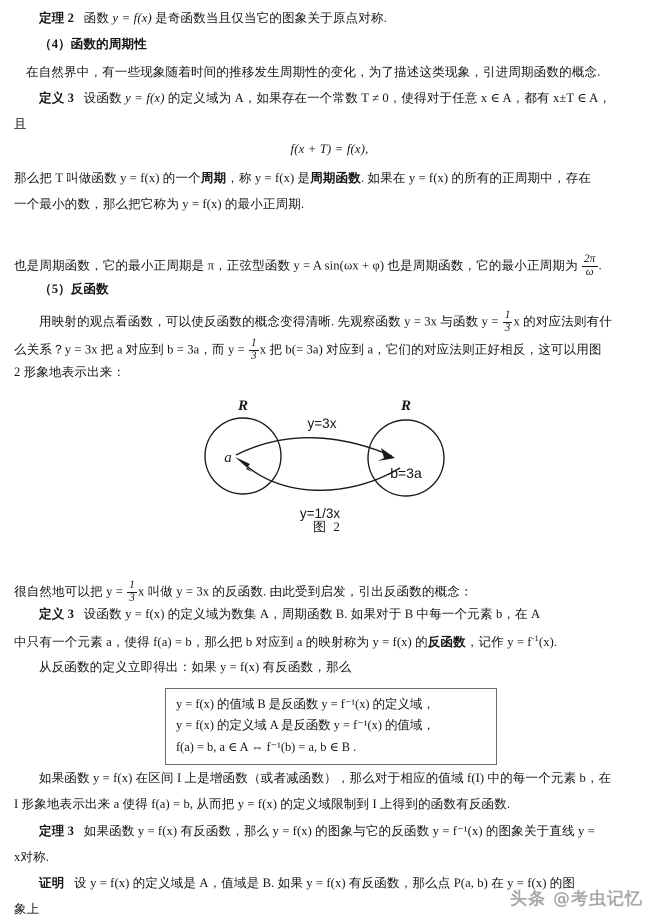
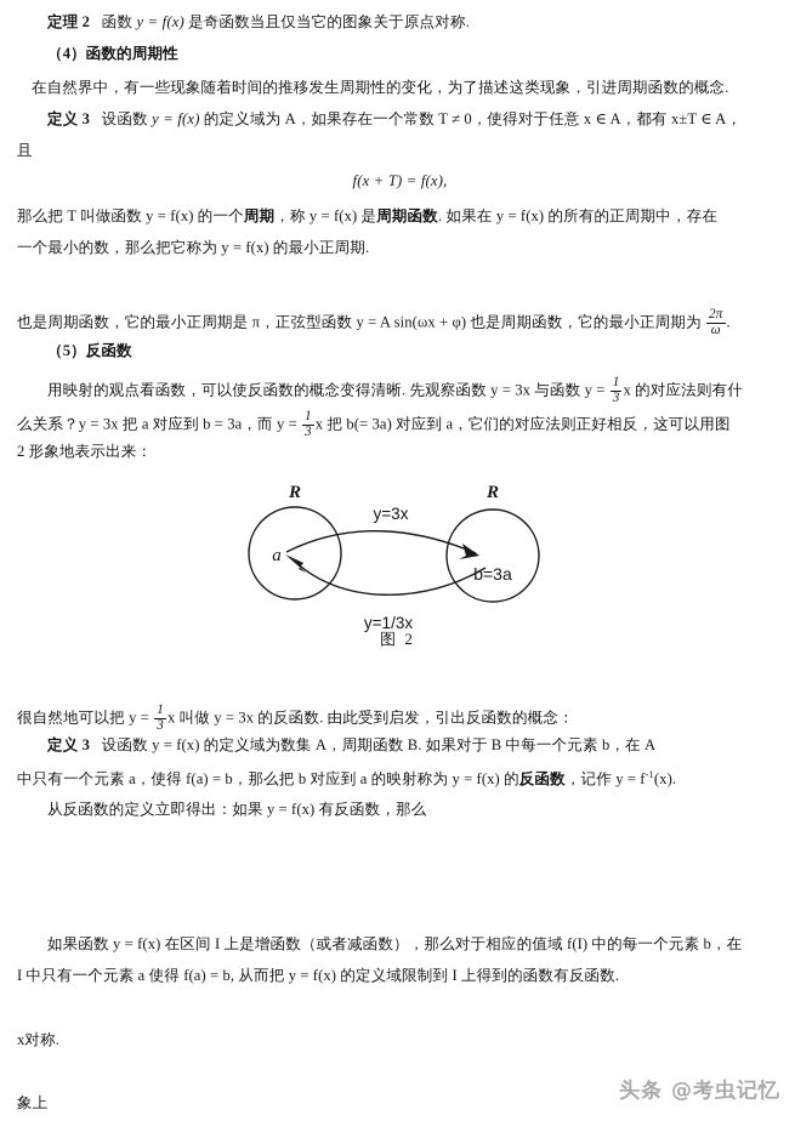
  定理 2 函数 y = f(x) 是奇函数当且仅当它的图象关于原点对称.
  （4）函数的周期性
  在自然界中，有一些现象随着时间的推移发生周期性的变化，为了描述这类现象，引进周期函数的概念.
  定义 3 设函数 y = f(x) 的定义域为 A，如果存在一个常数 T ≠ 0，使得对于任意 x ∈ A，都有 x±T ∈ A，
  且
  f(x + T) = f(x),
  那么把 T 叫做函数 y = f(x) 的一个周期，称 y = f(x) 是周期函数. 如果在 y = f(x) 的所有的正周期中，存在
  一个最小的数，那么把它称为 y = f(x) 的最小正周期.
  也是周期函数，它的最小正周期是 π，正弦型函数 y = A sin(ωx + φ) 也是周期函数，它的最小正周期为
  2π
  ω
  .
  （5）反函数
  用映射的观点看函数，可以使反函数的概念变得清晰. 先观察函数 y = 3x 与函数 y =
  1
  3
  x 的对应法则有什
  么关系？y = 3x 把 a 对应到 b = 3a，而 y =
  1
  3
  x 把 b(= 3a) 对应到 a，它们的对应法则正好相反，这可以用图
  2 形象地表示出来：
  R
  R
  a
  b=3a
  y=3x
  y=1/3x
  图 2
  很自然地可以把 y =
  1
  3
  x 叫做 y = 3x 的反函数. 由此受到启发，引出反函数的概念：
  定义 3 设函数 y = f(x) 的定义域为数集 A，周期函数 B. 如果对于 B 中每一个元素 b，在 A
  中只有一个元素 a，使得 f(a) = b，那么把 b 对应到 a 的映射称为 y = f(x) 的反函数，记作 y = f-1(x).
  从反函数的定义立即得出：如果 y = f(x) 有反函数，那么
- y = f(x) 的值域 B 是反函数 y = f⁻¹(x) 的定义域，
- y = f(x) 的定义域 A 是反函数 y = f⁻¹(x) 的值域，
- f(a) = b, a ∈ A ⇔ f⁻¹(b) = a, b ∈ B .
  如果函数 y = f(x) 在区间 I 上是增函数（或者减函数），那么对于相应的值域 f(I) 中的每一个元素 b，在
- I 形象地表示出来 a 使得 f(a) = b, 从而把 y = f(x) 的定义域限制到 I 上得到的函数有反函数.
+ I 中只有一个元素 a 使得 f(a) = b, 从而把 y = f(x) 的定义域限制到 I 上得到的函数有反函数.
- 定理 3 如果函数 y = f(x) 有反函数，那么 y = f(x) 的图象与它的反函数 y = f⁻¹(x) 的图象关于直线 y =
  x对称.
- 证明 设 y = f(x) 的定义域是 A，值域是 B. 如果 y = f(x) 有反函数，那么点 P(a, b) 在 y = f(x) 的图
  象上
  头条 @考虫记忆
